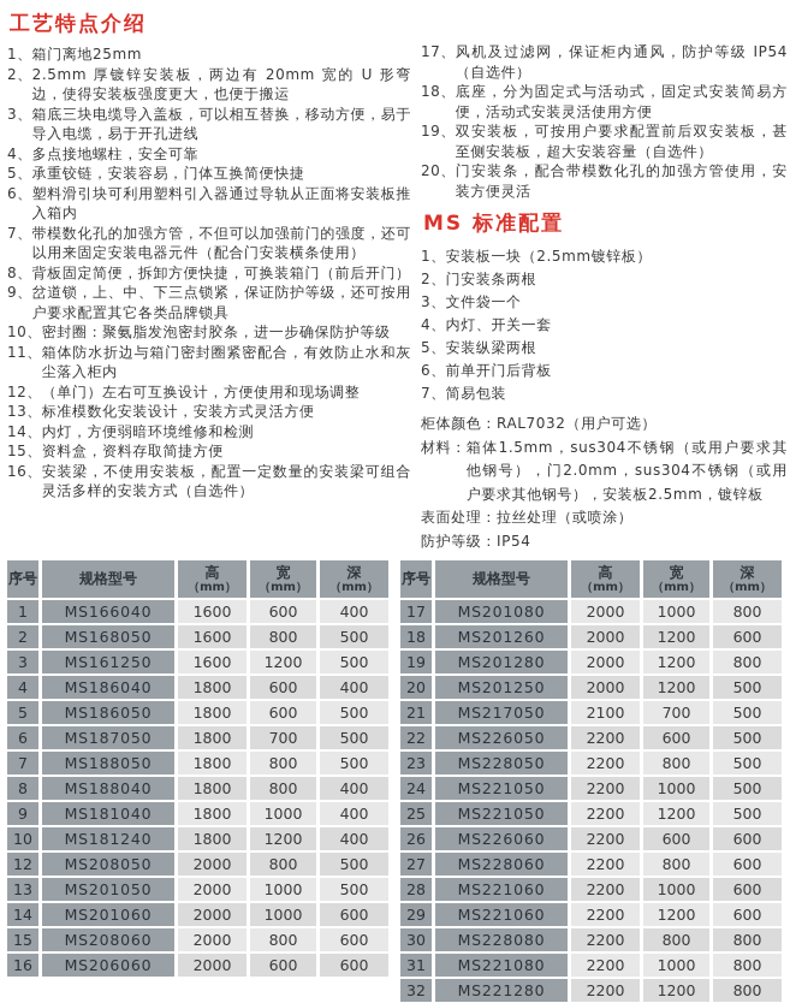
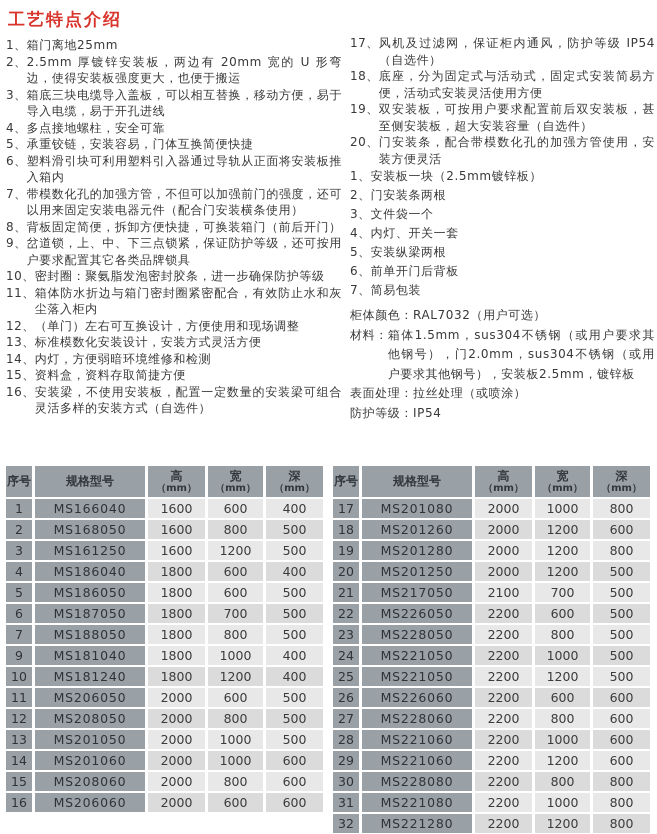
  工艺特点介绍
  1、
  箱门离地25mm
  2、
  2.5mm 厚镀锌安装板，两边有 20mm 宽的 U 形弯边，使得安装板强度更大，也便于搬运
  3、
  箱底三块电缆导入盖板，可以相互替换，移动方便，易于导入电缆，易于开孔进线
  4、
  多点接地螺柱，安全可靠
  5、
  承重铰链，安装容易，门体互换简便快捷
  6、
  塑料滑引块可利用塑料引入器通过导轨从正面将安装板推入箱内
  7、
  带模数化孔的加强方管，不但可以加强前门的强度，还可以用来固定安装电器元件（配合门安装横条使用）
  8、
  背板固定简便，拆卸方便快捷，可换装箱门（前后开门）
  9、
  岔道锁，上、中、下三点锁紧，保证防护等级，还可按用户要求配置其它各类品牌锁具
  10、
  密封圈：聚氨脂发泡密封胶条，进一步确保防护等级
  11、
  箱体防水折边与箱门密封圈紧密配合，有效防止水和灰尘落入柜内
  12、
  （单门）左右可互换设计，方便使用和现场调整
  13、
  标准模数化安装设计，安装方式灵活方便
  14、
  内灯，方便弱暗环境维修和检测
  15、
  资料盒，资料存取简捷方便
  16、
  安装梁，不使用安装板，配置一定数量的安装梁可组合灵活多样的安装方式（自选件）
  17、
  风机及过滤网，保证柜内通风，防护等级 IP54（自选件）
  18、
  底座，分为固定式与活动式，固定式安装简易方便，活动式安装灵活使用方便
  19、
  双安装板，可按用户要求配置前后双安装板，甚至侧安装板，超大安装容量（自选件）
  20、
  门安装条，配合带模数化孔的加强方管使用，安装方便灵活
- MS 标准配置
  1、
  安装板一块（2.5mm镀锌板）
  2、
  门安装条两根
  3、
  文件袋一个
  4、
  内灯、开关一套
  5、
  安装纵梁两根
  6、
  前单开门后背板
  7、
  简易包装
  柜体颜色：
  RAL7032（用户可选）
  材料：
  箱体1.5mm，sus304不锈钢（或用户要求其他钢号），门2.0mm，sus304不锈钢（或用户要求其他钢号），安装板2.5mm，镀锌板
  表面处理：
  拉丝处理（或喷涂）
  防护等级：
  IP54
  序号	规格型号	高（mm）	宽（mm）	深（mm）
  1	MS166040	1600	600	400
  2	MS168050	1600	800	500
  3	MS161250	1600	1200	500
  4	MS186040	1800	600	400
  5	MS186050	1800	600	500
  6	MS187050	1800	700	500
  7	MS188050	1800	800	500
- 8	MS188040	1800	800	400
  9	MS181040	1800	1000	400
  10	MS181240	1800	1200	400
+ 11	MS206050	2000	600	500
  12	MS208050	2000	800	500
  13	MS201050	2000	1000	500
  14	MS201060	2000	1000	600
  15	MS208060	2000	800	600
  16	MS206060	2000	600	600
  序号	规格型号	高（mm）	宽（mm）	深（mm）
  17	MS201080	2000	1000	800
  18	MS201260	2000	1200	600
  19	MS201280	2000	1200	800
  20	MS201250	2000	1200	500
  21	MS217050	2100	700	500
  22	MS226050	2200	600	500
  23	MS228050	2200	800	500
  24	MS221050	2200	1000	500
  25	MS221050	2200	1200	500
  26	MS226060	2200	600	600
  27	MS228060	2200	800	600
  28	MS221060	2200	1000	600
  29	MS221060	2200	1200	600
  30	MS228080	2200	800	800
  31	MS221080	2200	1000	800
  32	MS221280	2200	1200	800
